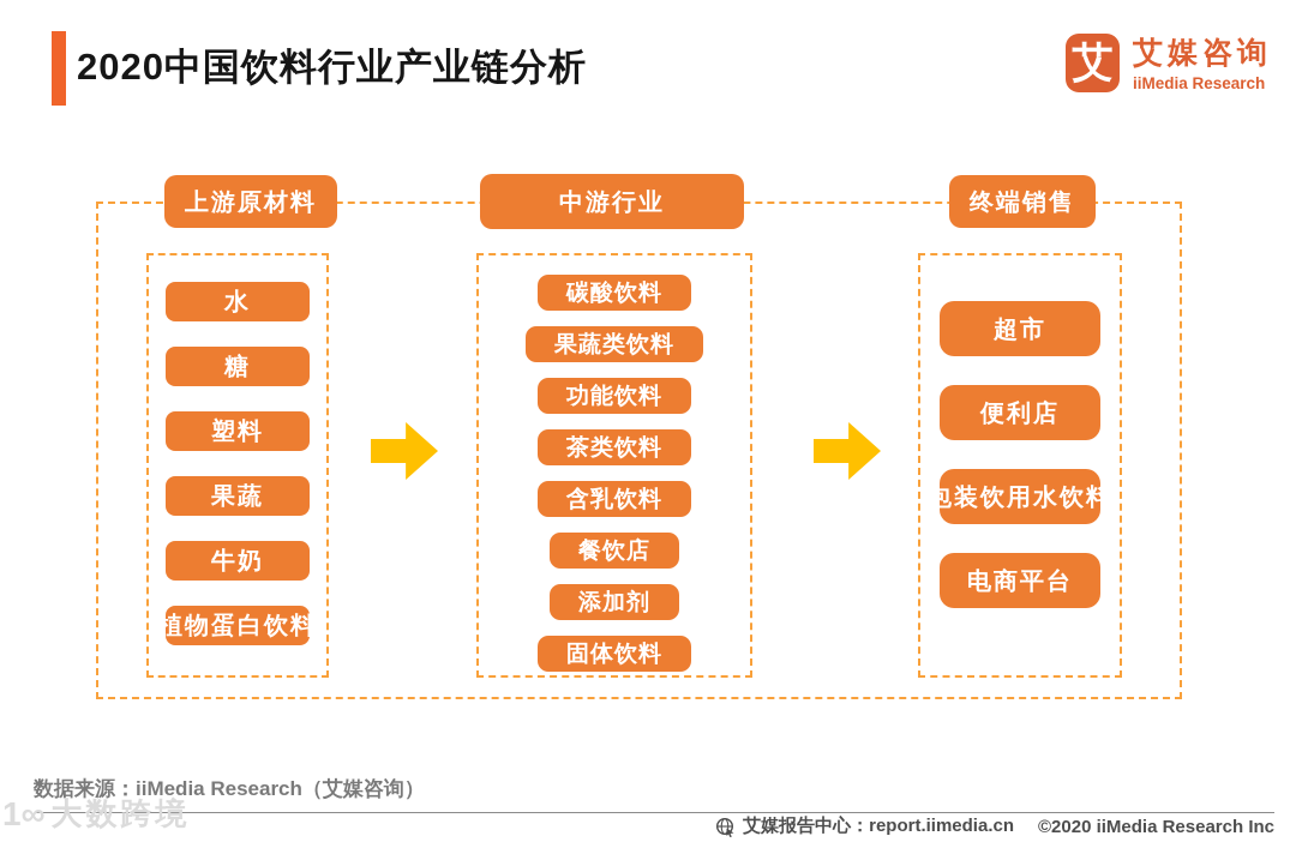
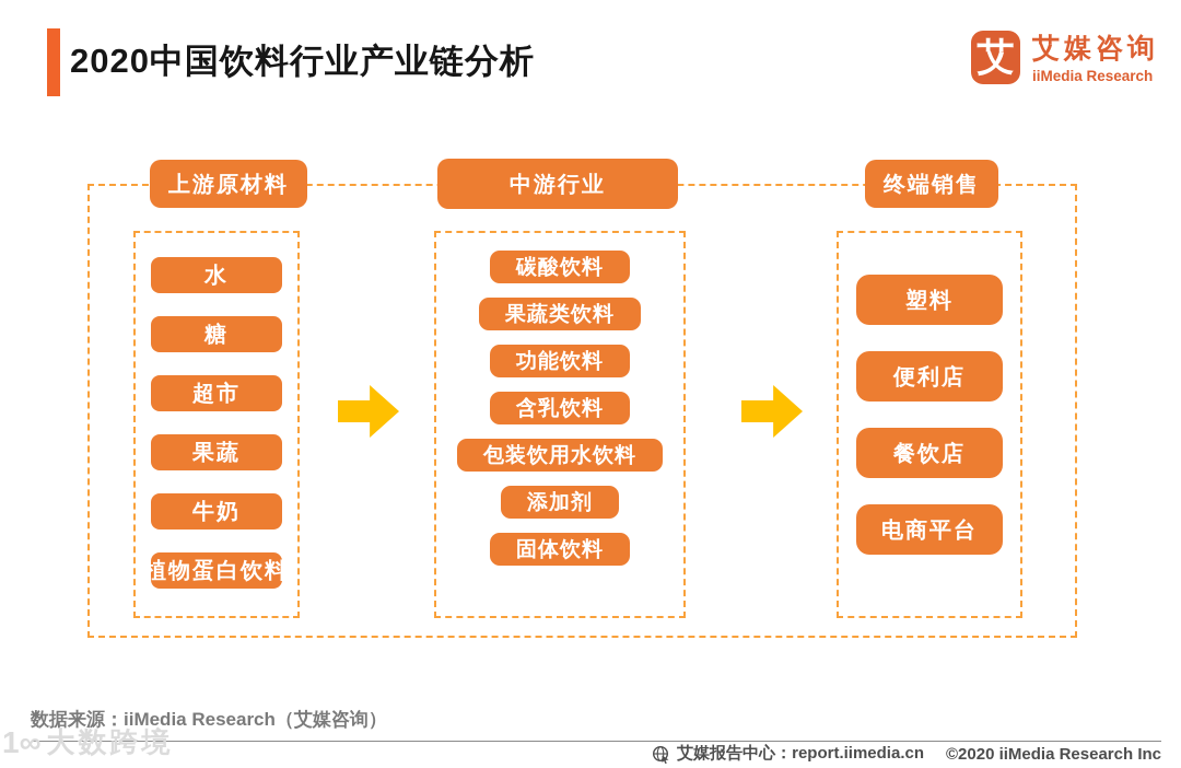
  2020中国饮料行业产业链分析
  艾
  艾媒咨询
  iiMedia Research
  上游原材料
  中游行业
  终端销售
  水
  糖
- 塑料
+ 超市
  果蔬
  牛奶
  植物蛋白饮料
  碳酸饮料
  果蔬类饮料
  功能饮料
- 茶类饮料
  含乳饮料
- 餐饮店
+ 包装饮用水饮料
  添加剂
  固体饮料
- 超市
+ 塑料
  便利店
- 包装饮用水饮料
+ 餐饮店
  电商平台
  数据来源：iiMedia Research（艾媒咨询）
  1∞
  大数跨境
  艾媒报告中心：report.iimedia.cn
  ©2020 iiMedia Research Inc
